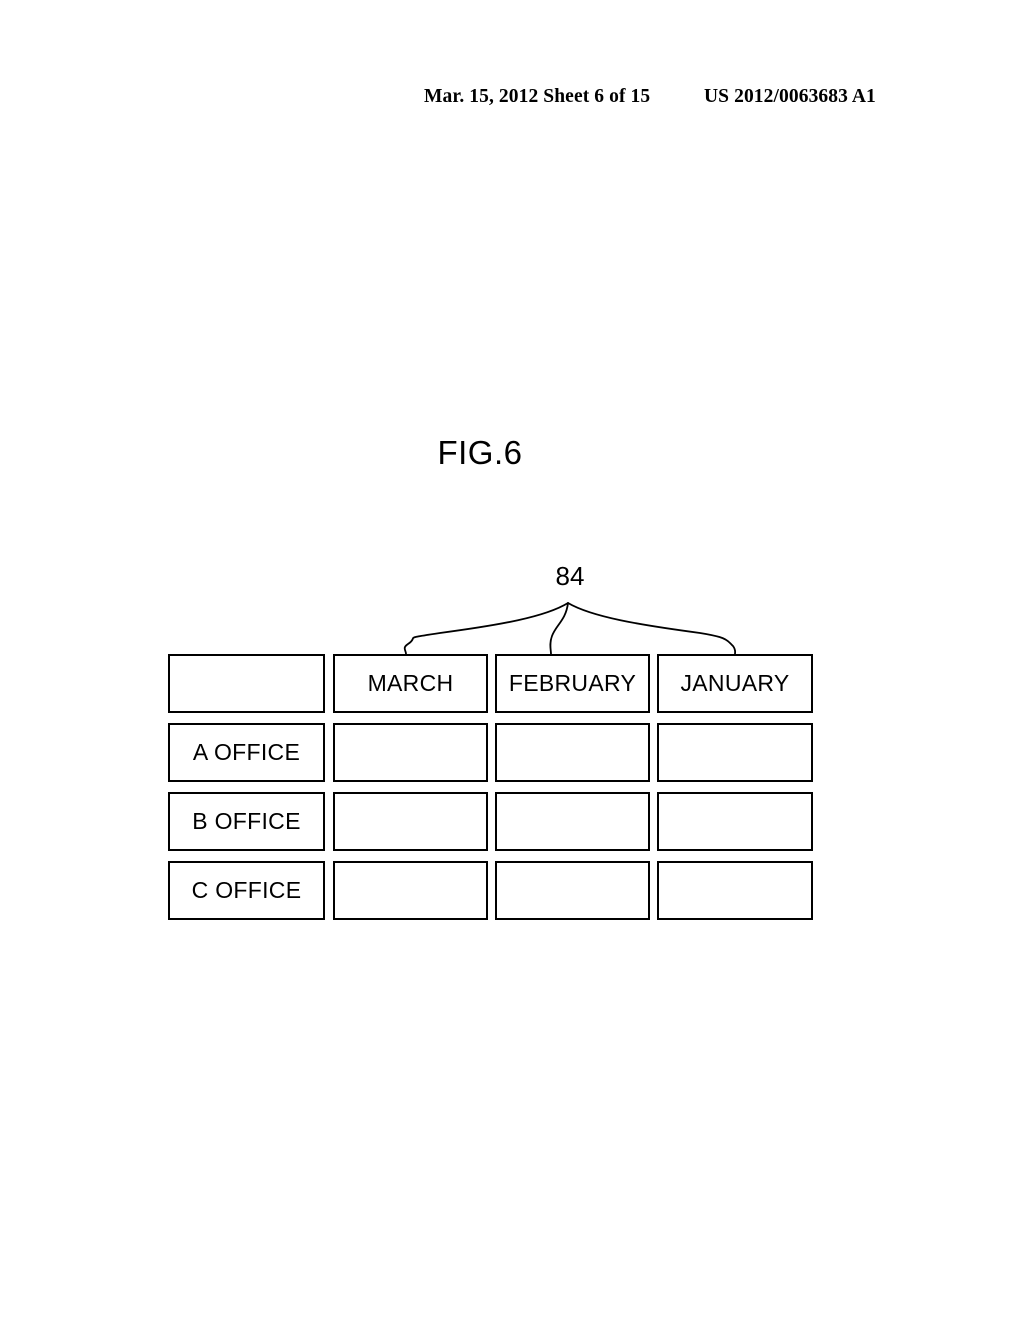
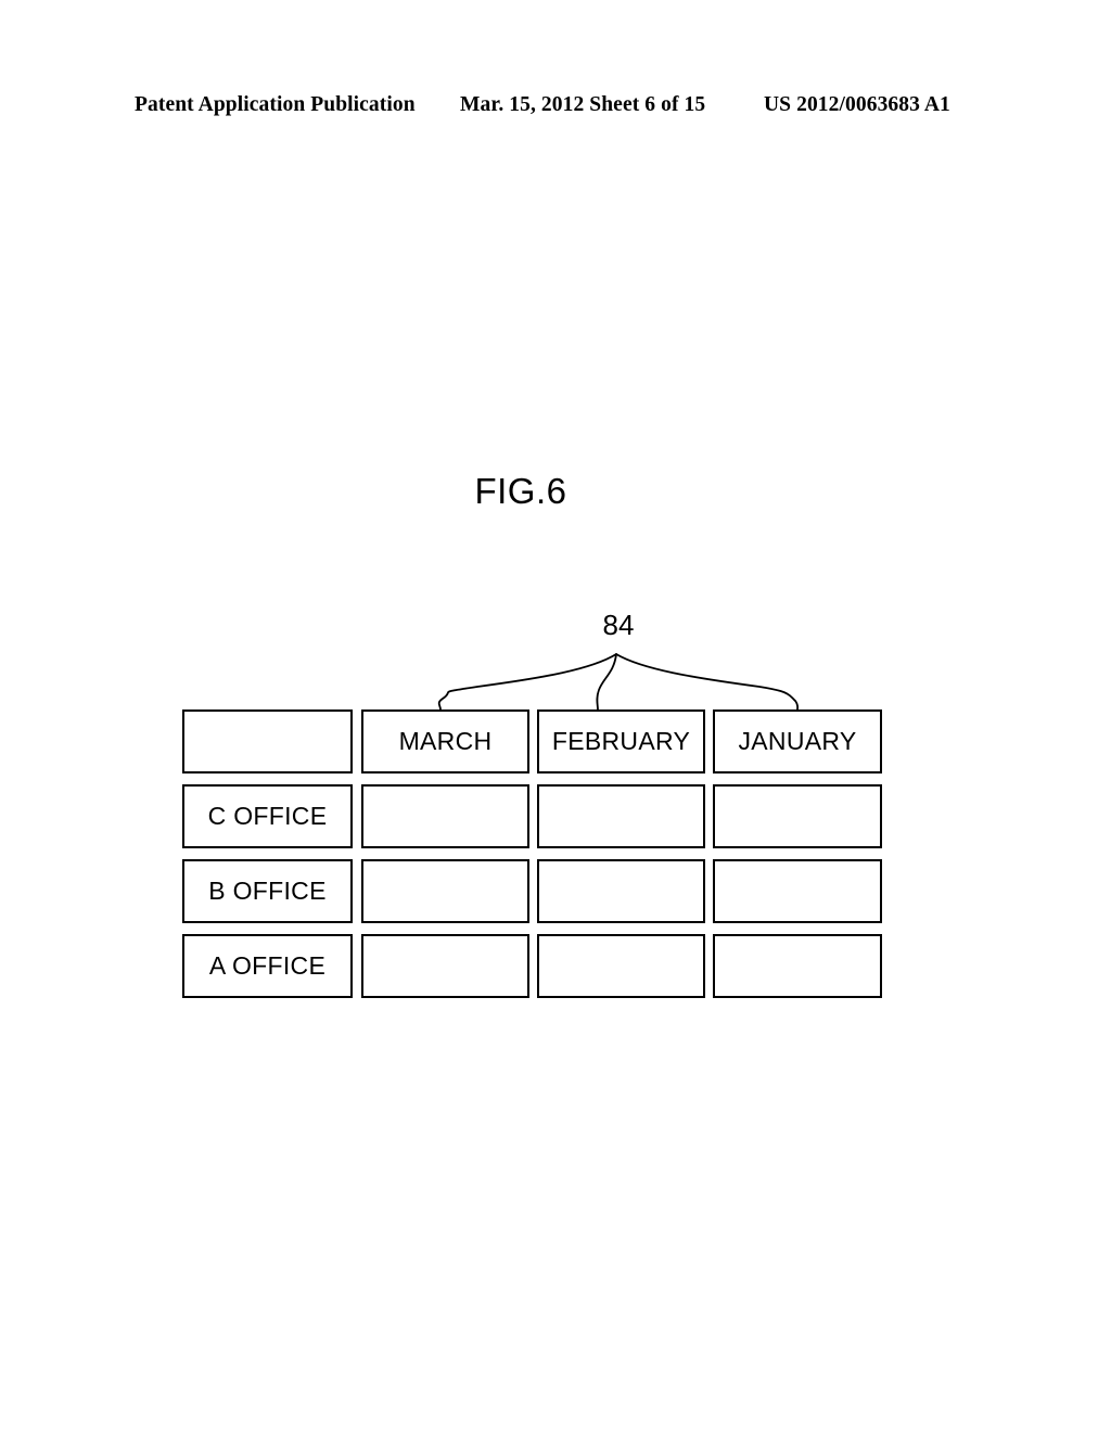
+ Patent Application Publication
  Mar. 15, 2012 Sheet 6 of 15
  US 2012/0063683 A1
  FIG.6
  84
  MARCH
  FEBRUARY
  JANUARY
- A OFFICE
+ C OFFICE
  B OFFICE
- C OFFICE
+ A OFFICE
